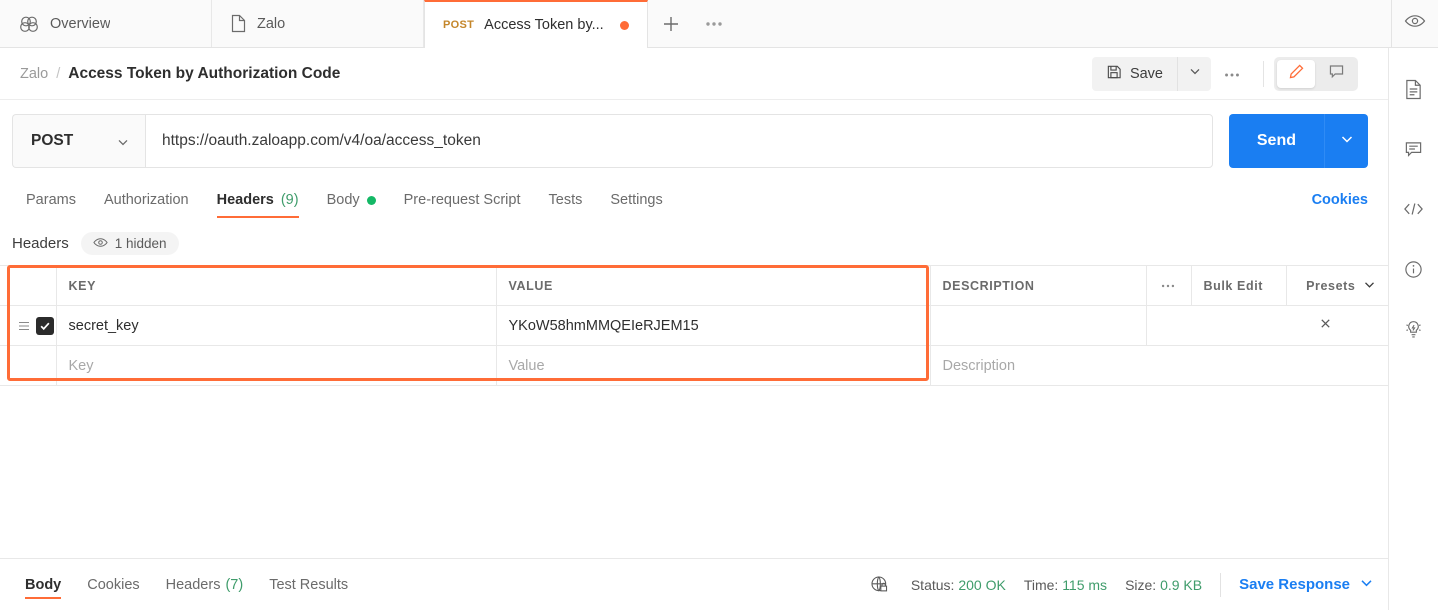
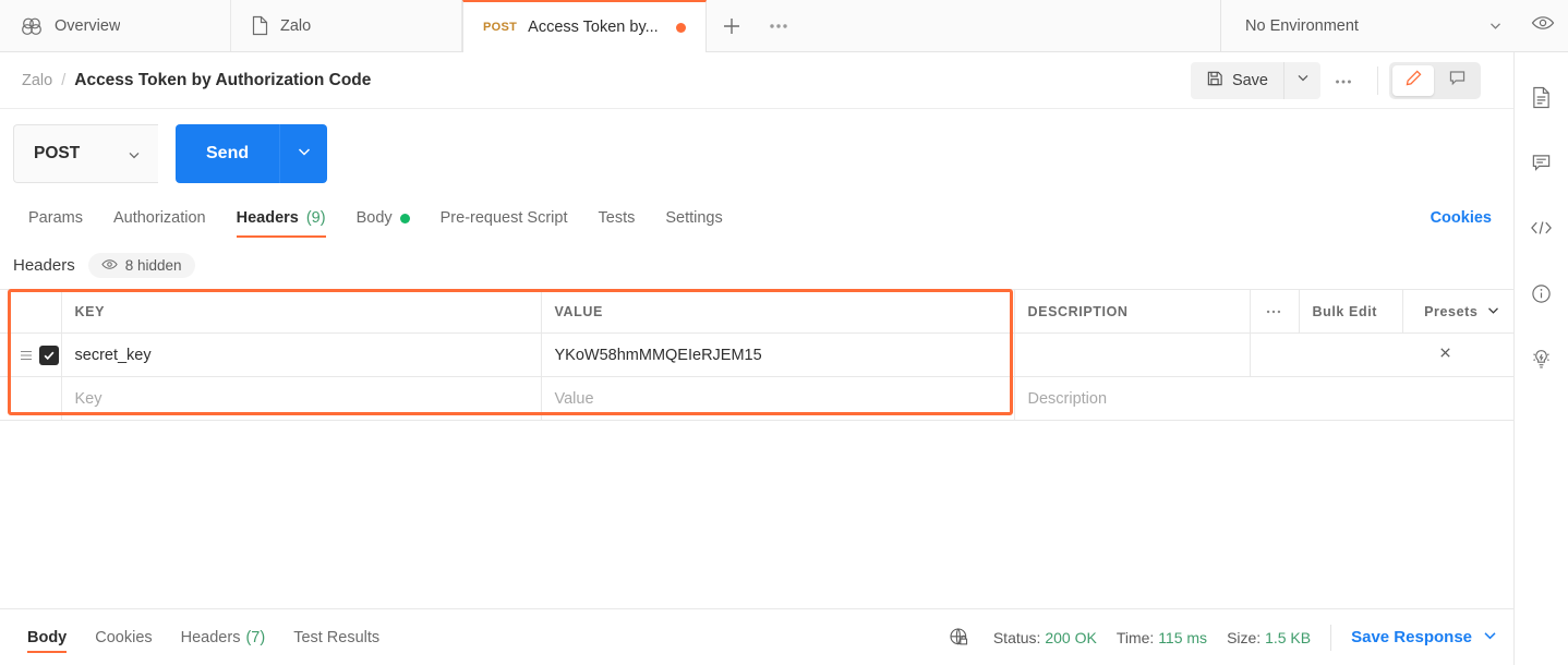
  Overview
  Zalo
  POST
  Access Token by...
+ No Environment
  Zalo
  /
  Access Token by Authorization Code
  Save
  POST
- https://oauth.zaloapp.com/v4/oa/access_token
  Send
  Params
  Authorization
  Headers
  (9)
  Body
  Pre-request Script
  Tests
  Settings
  Cookies
  Headers
- 1 hidden
+ 8 hidden
  	KEY	VALUE	DESCRIPTION		Bulk Edit	Presets
  	secret_key	YKoW58hmMMQEIeRJEM15
  	Key	Value	Description
  Body
  Cookies
  Headers
  (7)
  Test Results
  Status: 200 OK
  Time: 115 ms
- Size: 0.9 KB
+ Size: 1.5 KB
  Save Response
